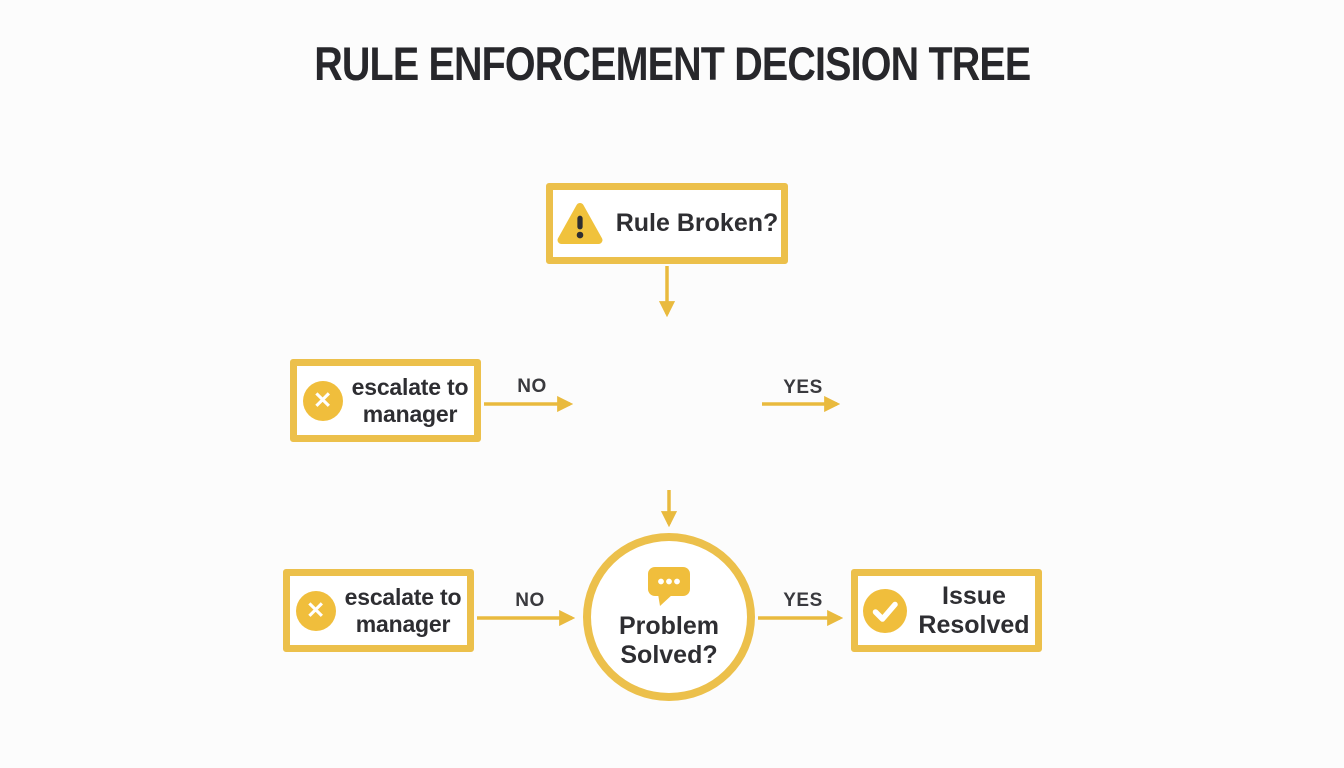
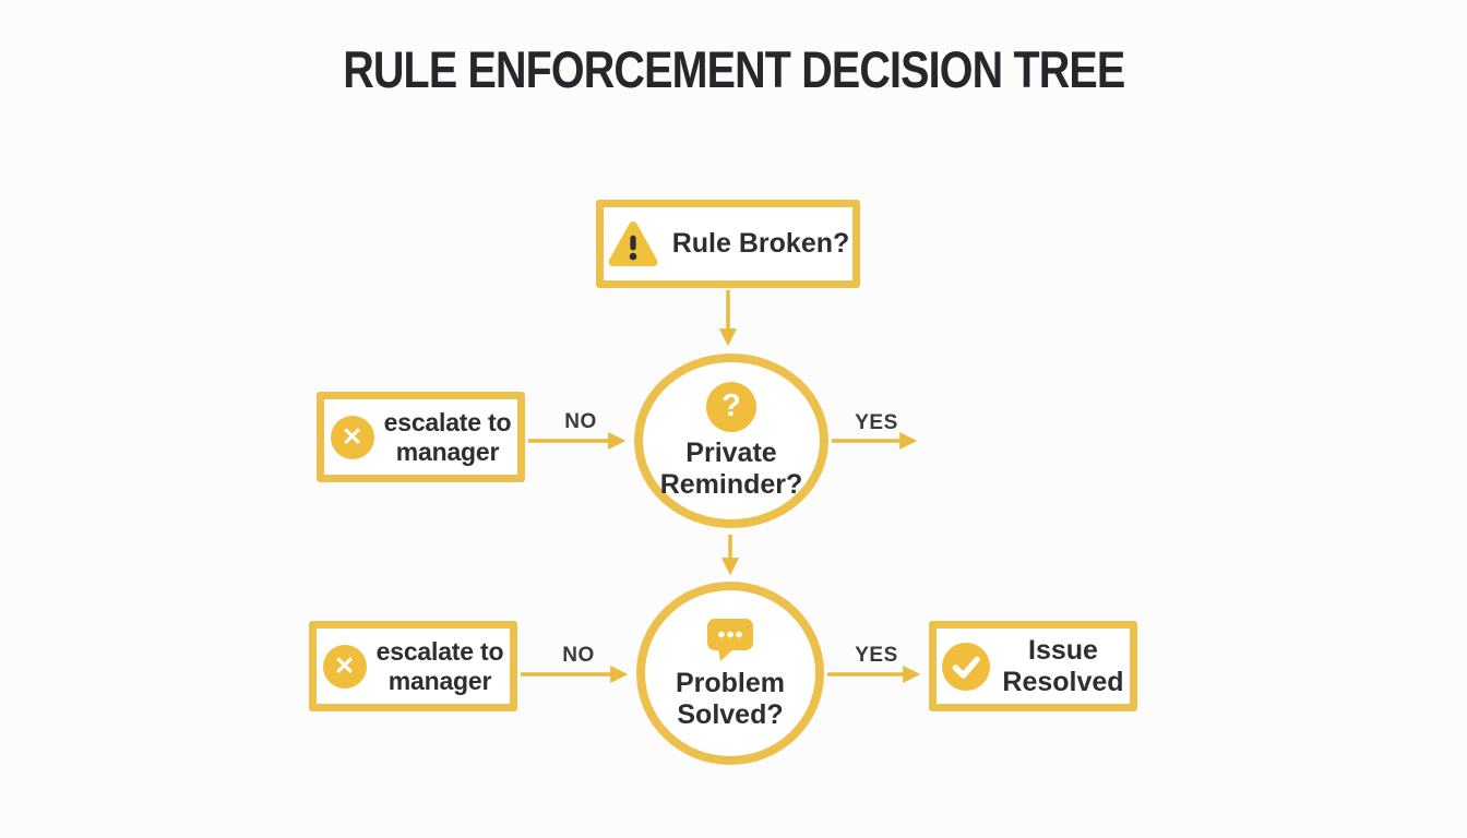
  RULE ENFORCEMENT DECISION TREE
  NO
  YES
  NO
  YES
  Rule Broken?
+ ?
+ Private
+ Reminder?
  ✕
  escalate to
  manager
  Problem
  Solved?
  ✕
  escalate to
  manager
  Issue
  Resolved
